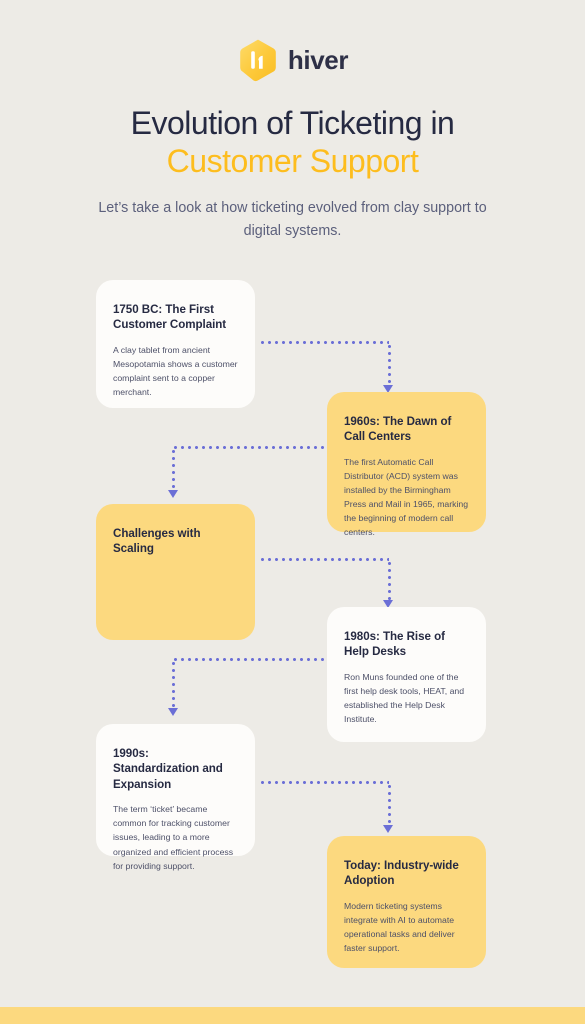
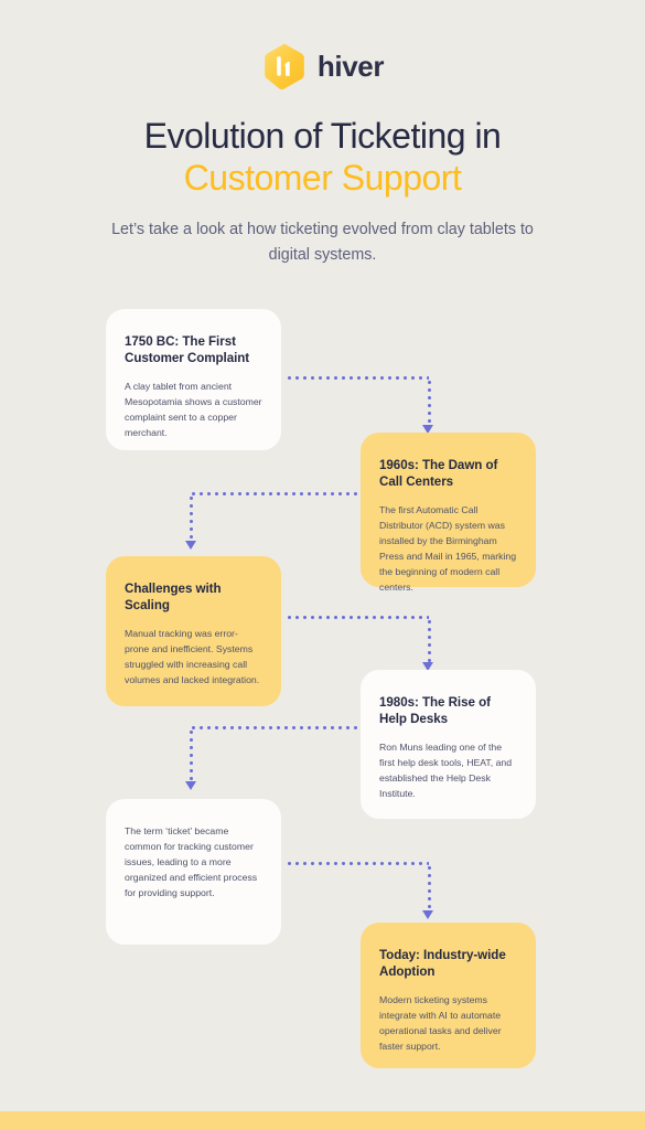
  hiver
  Evolution of Ticketing in
  Customer Support
- Let’s take a look at how ticketing evolved from clay support to digital systems.
+ Let’s take a look at how ticketing evolved from clay tablets to digital systems.
  1750 BC: The First Customer Complaint
  A clay tablet from ancient Mesopotamia shows a customer complaint sent to a copper merchant.
  1960s: The Dawn of Call Centers
  The first Automatic Call Distributor (ACD) system was installed by the Birmingham Press and Mail in 1965, marking the beginning of modern call centers.
  Challenges with Scaling
+ Manual tracking was error-prone and inefficient. Systems struggled with increasing call volumes and lacked integration.
  1980s: The Rise of Help Desks
- Ron Muns founded one of the first help desk tools, HEAT, and established the Help Desk Institute.
+ Ron Muns leading one of the first help desk tools, HEAT, and established the Help Desk Institute.
- 1990s: Standardization and Expansion
  The term ‘ticket’ became common for tracking customer issues, leading to a more organized and efficient process for providing support.
  Today: Industry-wide Adoption
  Modern ticketing systems integrate with AI to automate operational tasks and deliver faster support.
